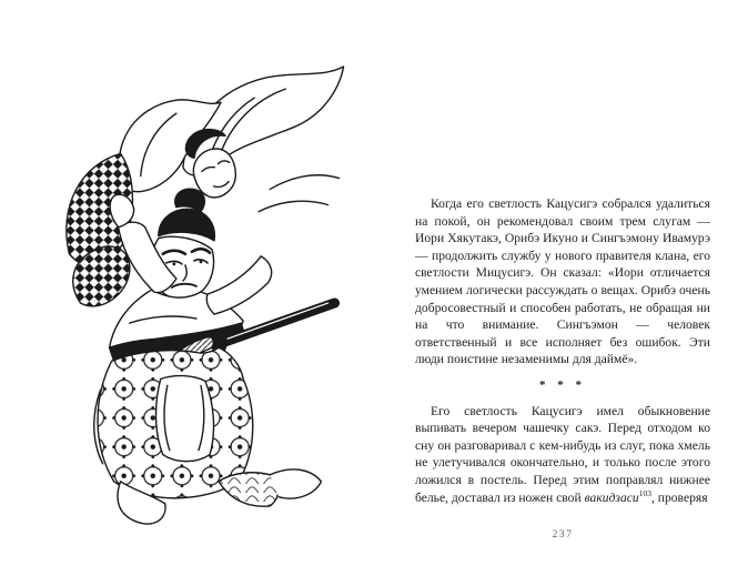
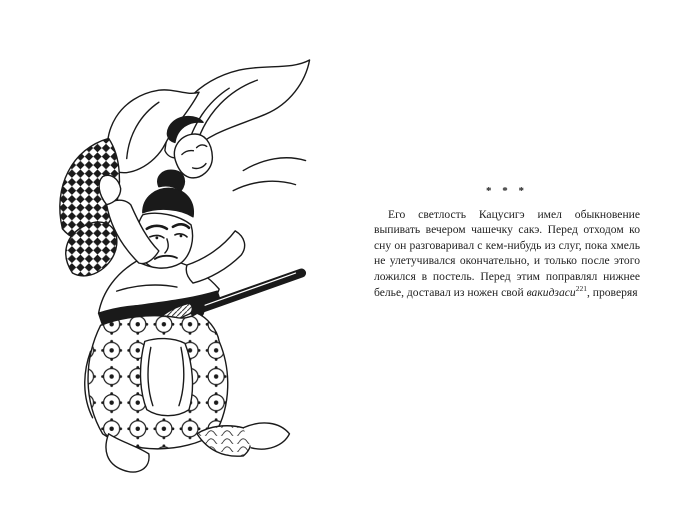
- Когда его светлость Кацусигэ собрался удалиться на покой, он рекомендовал своим трем слугам — Иори Хякутакэ, Орибэ Икуно и Сингъэмону Ивамурэ — продолжить службу у нового правителя клана, его светлости Мицусигэ. Он сказал: «Иори отличается умением логически рассуждать о вещах. Орибэ очень добросовестный и способен работать, не обращая ни на что внимание. Сингъэмон — человек ответственный и все исполняет без ошибок. Эти люди поистине незаменимы для даймё».
  * * *
- Его светлость Кацусигэ имел обыкновение выпивать вечером чашечку сакэ. Перед отходом ко сну он разговаривал с кем-нибудь из слуг, пока хмель не улетучивался окончательно, и только после этого ложился в постель. Перед этим поправлял нижнее белье, доставал из ножен свой вакидзаси103, проверяя
+ Его светлость Кацусигэ имел обыкновение выпивать вечером чашечку сакэ. Перед отходом ко сну он разговаривал с кем-нибудь из слуг, пока хмель не улетучивался окончательно, и только после этого ложился в постель. Перед этим поправлял нижнее белье, доставал из ножен свой вакидзаси221, проверяя
- 237
